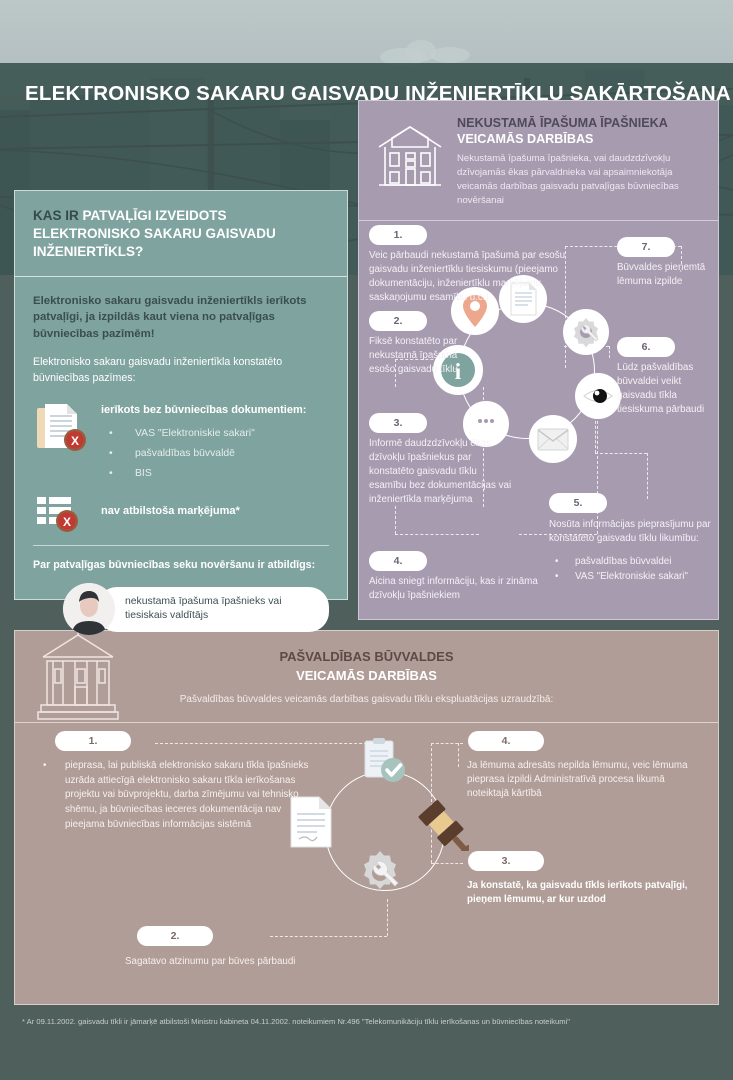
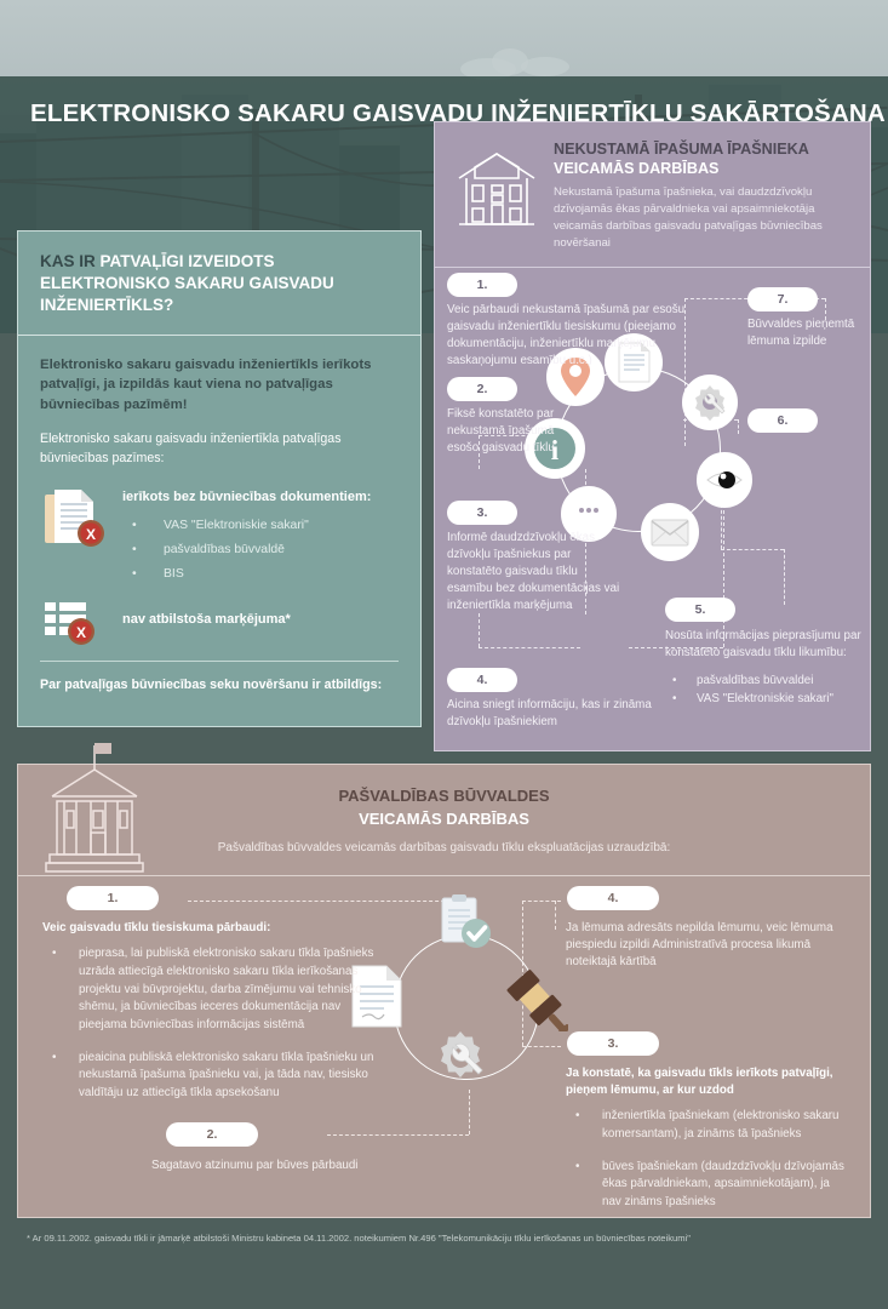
  ELEKTRONISKO SAKARU GAISVADU INŽENIERTĪKLU SAKĀRTOŠANA
  KAS IR PATVAĻĪGI IZVEIDOTS ELEKTRONISKO SAKARU GAISVADU INŽENIERTĪKLS?
  Elektronisko sakaru gaisvadu inženiertīkls ierīkots patvaļīgi, ja izpildās kaut viena no patvaļīgas būvniecības pazīmēm!
- Elektronisko sakaru gaisvadu inženiertīkla konstatēto būvniecības pazīmes:
+ Elektronisko sakaru gaisvadu inženiertīkla patvaļīgas būvniecības pazīmes:
  X
  ierīkots bez būvniecības dokumentiem:
  VAS "Elektroniskie sakari"
  pašvaldības būvvaldē
  BIS
  X
  nav atbilstoša marķējuma*
  Par patvaļīgas būvniecības seku novēršanu ir atbildīgs:
- nekustamā īpašuma īpašnieks vai tiesiskais valdītājs
  NEKUSTAMĀ ĪPAŠUMA ĪPAŠNIEKA
  VEICAMĀS DARBĪBAS
  Nekustamā īpašuma īpašnieka, vai daudzdzīvokļu dzīvojamās ēkas pārvaldnieka vai apsaimniekotāja veicamās darbības gaisvadu patvaļīgas būvniecības novēršanai
  i
  1.
  Veic pārbaudi nekustamā īpašumā par esošu gaisvadu inženiertīklu tiesiskumu (pieejamo dokumentāciju, inženiertīklu marķējumu saskaņojumu esamību u.c.)
  2.
  Fiksē konstatēto par nekustamā īpašumā esošo gaisvadu tīklu
  3.
  Informē daudzdzīvokļu ēkas dzīvokļu īpašniekus par konstatēto gaisvadu tīklu esamību bez dokumentācijas vai inženiertīkla marķējuma
  4.
  Aicina sniegt informāciju, kas ir zināma dzīvokļu īpašniekiem
  5.
  Nosūta informācijas pieprasījumu par konstatēto gaisvadu tīklu likumību:
  pašvaldības būvvaldei
  VAS "Elektroniskie sakari"
  6.
- Lūdz pašvaldības būvvaldei veikt gaisvadu tīkla tiesiskuma pārbaudi
  7.
  Būvvaldes pieņemtā lēmuma izpilde
  PAŠVALDĪBAS BŪVVALDES
  VEICAMĀS DARBĪBAS
  Pašvaldības būvvaldes veicamās darbības gaisvadu tīklu ekspluatācijas uzraudzībā:
  1.
+ Veic gaisvadu tīklu tiesiskuma pārbaudi:
  pieprasa, lai publiskā elektronisko sakaru tīkla īpašnieks uzrāda attiecīgā elektronisko sakaru tīkla ierīkošanas projektu vai būvprojektu, darba zīmējumu vai tehnisko shēmu, ja būvniecības ieceres dokumentācija nav pieejama būvniecības informācijas sistēmā
+ pieaicina publiskā elektronisko sakaru tīkla īpašnieku un nekustamā īpašuma īpašnieku vai, ja tāda nav, tiesisko valdītāju uz attiecīgā tīkla apsekošanu
  2.
  Sagatavo atzinumu par būves pārbaudi
  4.
- Ja lēmuma adresāts nepilda lēmumu, veic lēmuma pieprasa izpildi Administratīvā procesa likumā noteiktajā kārtībā
+ Ja lēmuma adresāts nepilda lēmumu, veic lēmuma piespiedu izpildi Administratīvā procesa likumā noteiktajā kārtībā
  3.
  Ja konstatē, ka gaisvadu tīkls ierīkots patvaļīgi, pieņem lēmumu, ar kur uzdod
+ inženiertīkla īpašniekam (elektronisko sakaru komersantam), ja zināms tā īpašnieks
+ būves īpašniekam (daudzdzīvokļu dzīvojamās ēkas pārvaldniekam, apsaimniekotājam), ja nav zināms īpašnieks
  * Ar 09.11.2002. gaisvadu tīkli ir jāmarķē atbilstoši Ministru kabineta 04.11.2002. noteikumiem Nr.496 "Telekomunikāciju tīklu ierīkošanas un būvniecības noteikumi"
